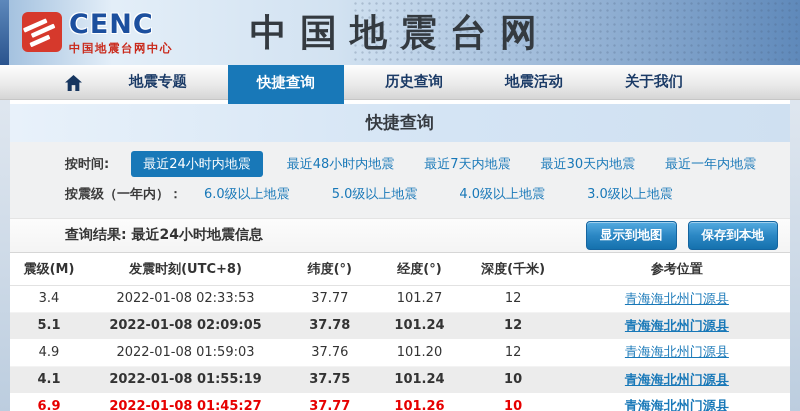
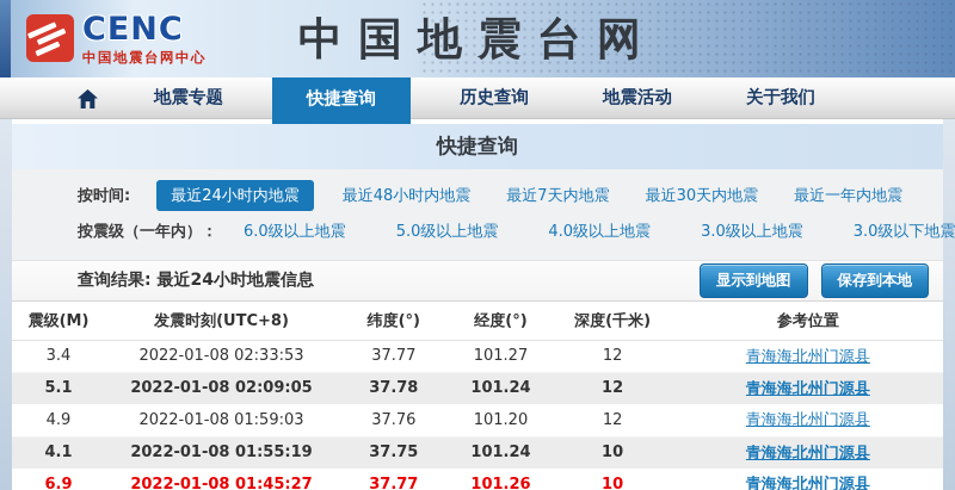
  CENC
  中国地震台网中心
  中国地震台网
  地震专题
  快捷查询
  历史查询
  地震活动
  关于我们
  快捷查询
  按时间:
  最近24小时内地震
  最近48小时内地震
  最近7天内地震
  最近30天内地震
  最近一年内地震
  按震级（一年内）：
  6.0级以上地震
  5.0级以上地震
  4.0级以上地震
  3.0级以上地震
+ 3.0级以下地震
  查询结果: 最近24小时地震信息
  显示到地图 保存到本地
  震级(M)	发震时刻(UTC+8)	纬度(°)	经度(°)	深度(千米)	参考位置
  3.4	2022-01-08 02:33:53	37.77	101.27	12	青海海北州门源县
  5.1	2022-01-08 02:09:05	37.78	101.24	12	青海海北州门源县
  4.9	2022-01-08 01:59:03	37.76	101.20	12	青海海北州门源县
  4.1	2022-01-08 01:55:19	37.75	101.24	10	青海海北州门源县
  6.9	2022-01-08 01:45:27	37.77	101.26	10	青海海北州门源县
